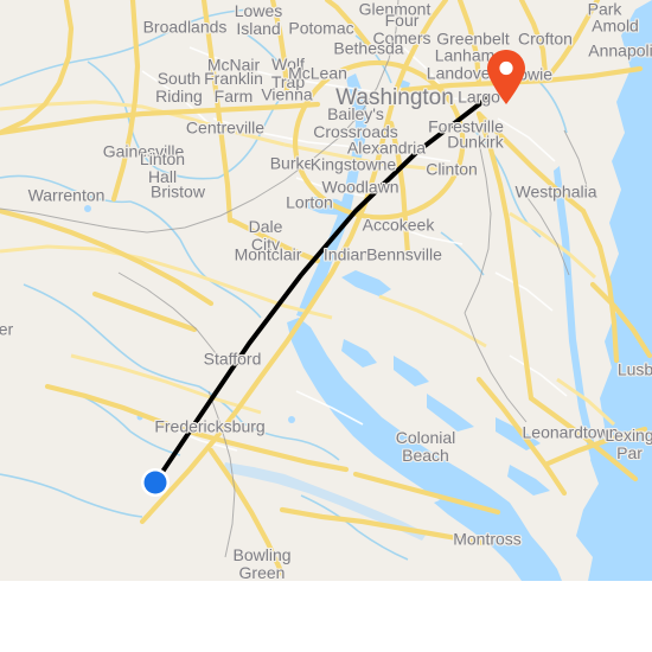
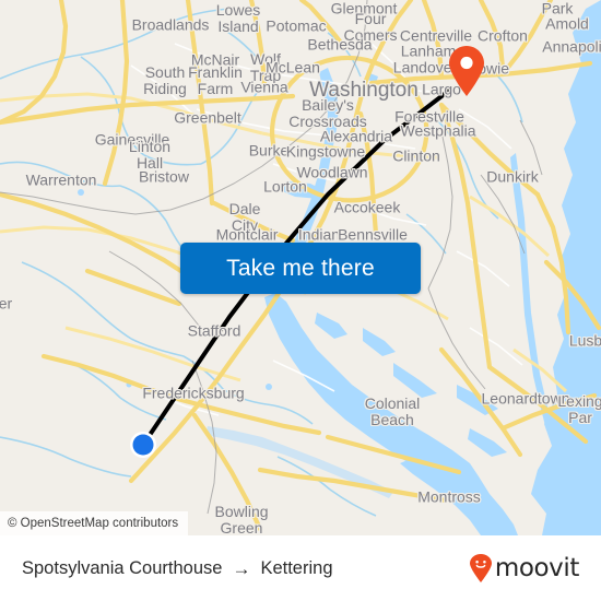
  Broadlands
  Lowes
  Island
  Potomac
  Glenmont
  Four
  Comers
- Greenbelt
+ Centreville
  Crofton
  Park
  Amold
  Annapoli
  Bethesda
  Lanham
  McNair
  Wolf
  Trap
  McLean
  South
  Riding
  Franklin
  Farm
  Vienna
  Washington
  Landove
  Largo
- Centreville
+ Greenbelt
  Bailey's
  Crossroads
  Forestville
- Dunkirk
+ Westphalia
  Gainesville
  Burke
  Kingstowne
  Alexandria
  Clinton
  Linton
  Hall
  Bristow
  Warrenton
- Westphalia
+ Dunkirk
  Woodlawn
  Lorton
  Dale
  City
  Montclair
  Accokeek
  Indian
  Bennsville
  er
  Stafford
  Fredericksburg
  Colonial
  Beach
  Leonardtown
  Lexing
  Par
  Lusb
  Bowling
  Green
  Montross
+ Take me there
+ © OpenStreetMap contributors
+ Spotsylvania Courthouse
+ →
+ Kettering
+ moovit
